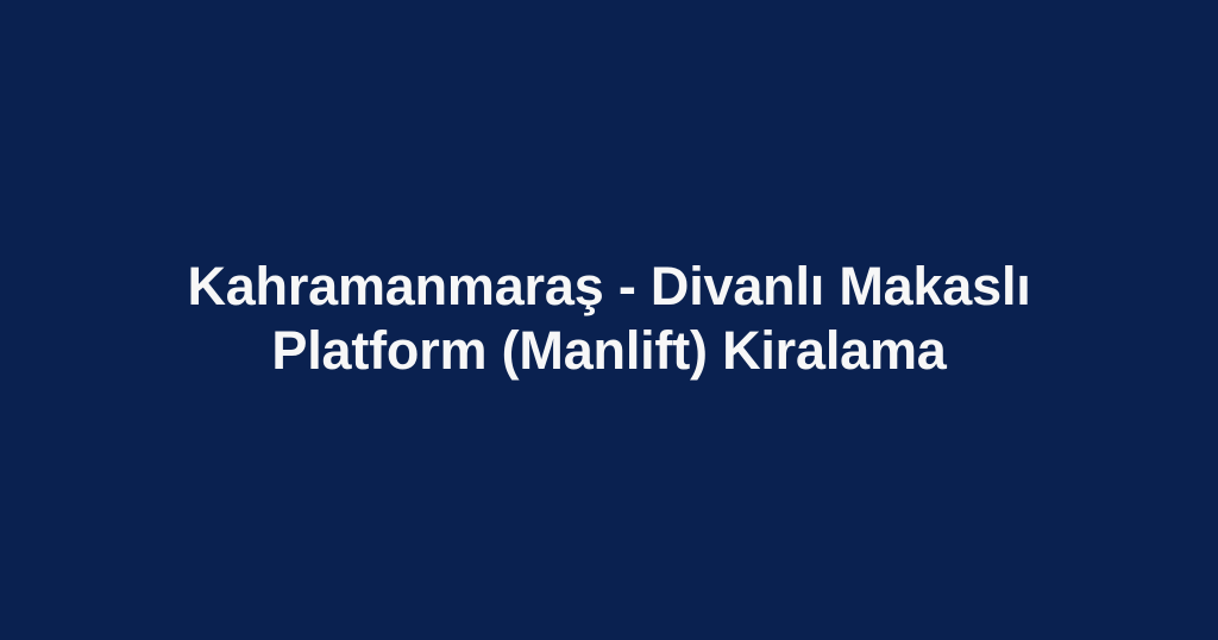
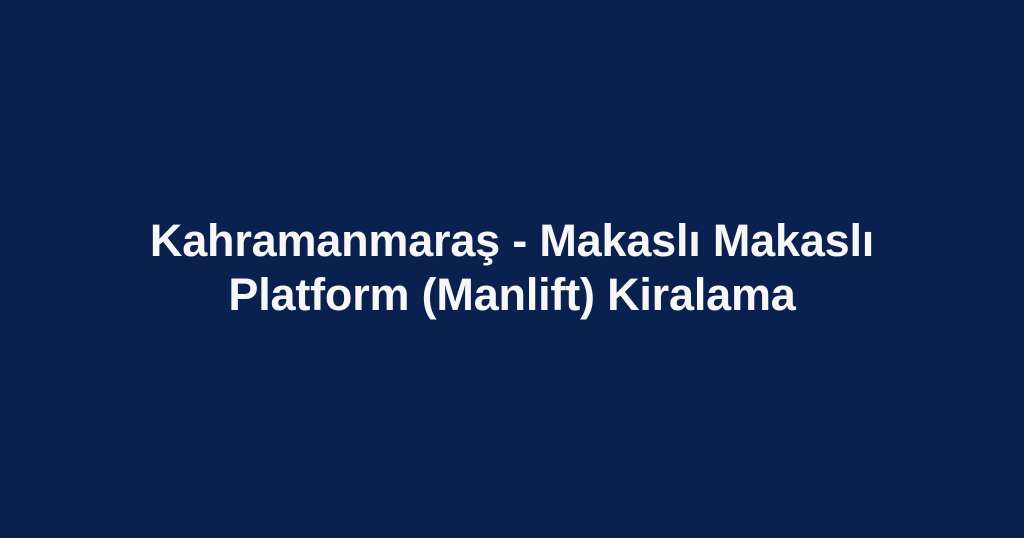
- Kahramanmaraş - Divanlı Makaslı Platform (Manlift) Kiralama
+ Kahramanmaraş - Makaslı Makaslı Platform (Manlift) Kiralama
